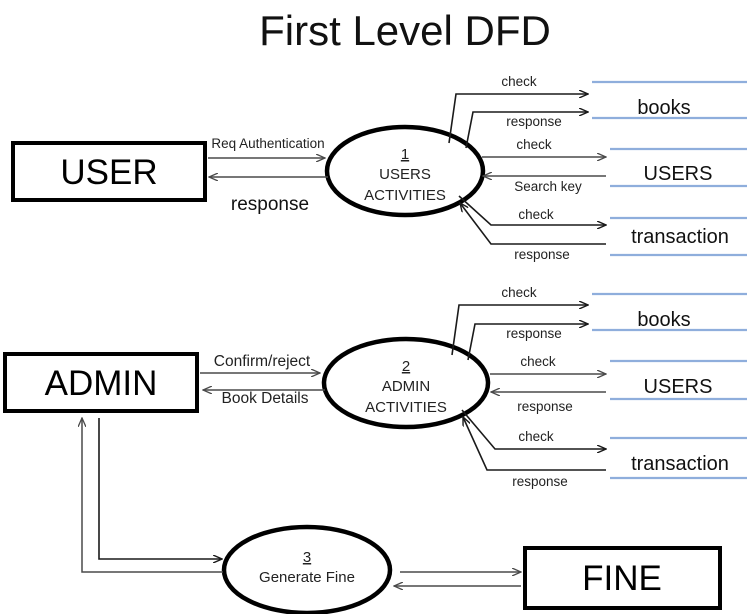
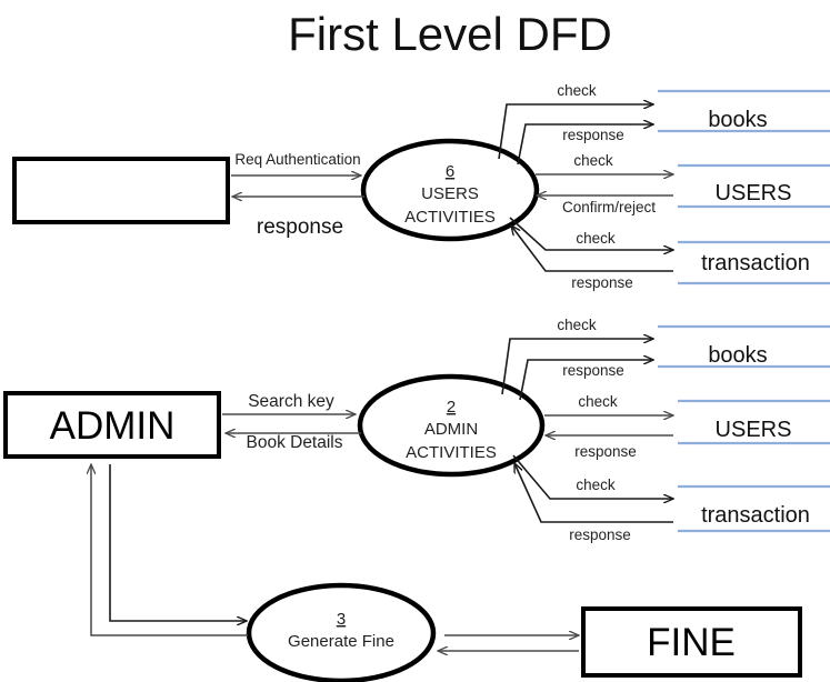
  First Level DFD
- USER
- 1
+ 6
  USERS
  ACTIVITIES
  Req Authentication
  response
  books
  check
  response
  USERS
  check
- Search key
+ Confirm/reject
  transaction
  check
  response
  ADMIN
  2
  ADMIN
  ACTIVITIES
- Confirm/reject
+ Search key
  Book Details
  books
  check
  response
  USERS
  check
  response
  transaction
  check
  response
  3
  Generate Fine
  FINE
